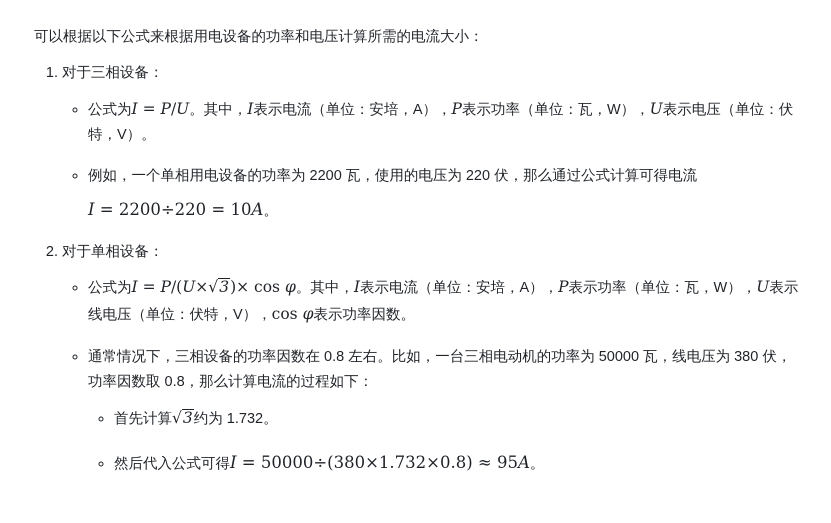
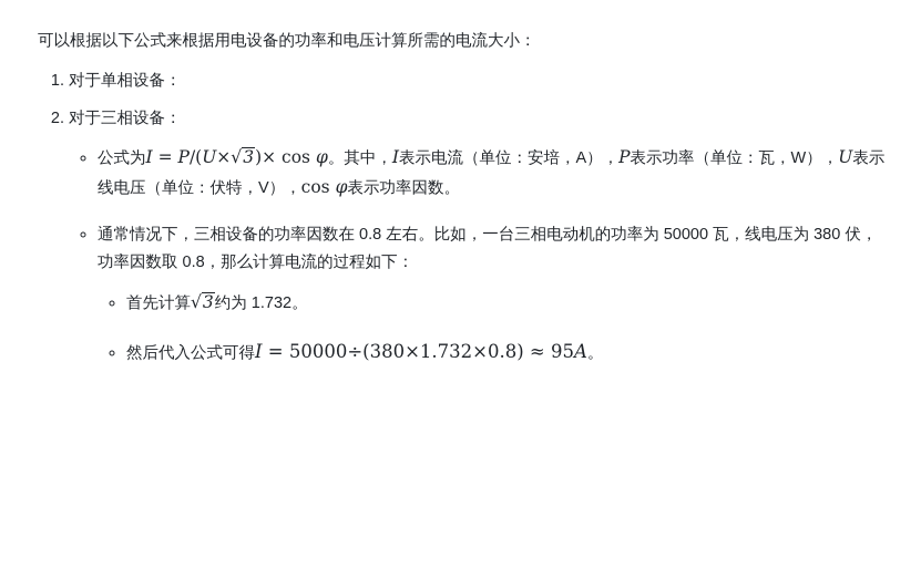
  可以根据以下公式来根据用电设备的功率和电压计算所需的电流大小：
- 对于三相设备：
+ 对于单相设备：
- 公式为I = P/U。其中，I表示电流（单位：安培，A），P表示功率（单位：瓦，W），U表示电压（单位：伏特，V）。
- 例如，一个单相用电设备的功率为 2200 瓦，使用的电压为 220 伏，那么通过公式计算可得电流
- I = 2200÷220 = 10A。
- 对于单相设备：
+ 对于三相设备：
  公式为I = P/(U×√3)× cos φ。其中，I表示电流（单位：安培，A），P表示功率（单位：瓦，W），U表示线电压（单位：伏特，V），cos φ表示功率因数。
  通常情况下，三相设备的功率因数在 0.8 左右。比如，一台三相电动机的功率为 50000 瓦，线电压为 380 伏，功率因数取 0.8，那么计算电流的过程如下：
  首先计算√3约为 1.732。
  然后代入公式可得I = 50000÷(380×1.732×0.8) ≈ 95A。
